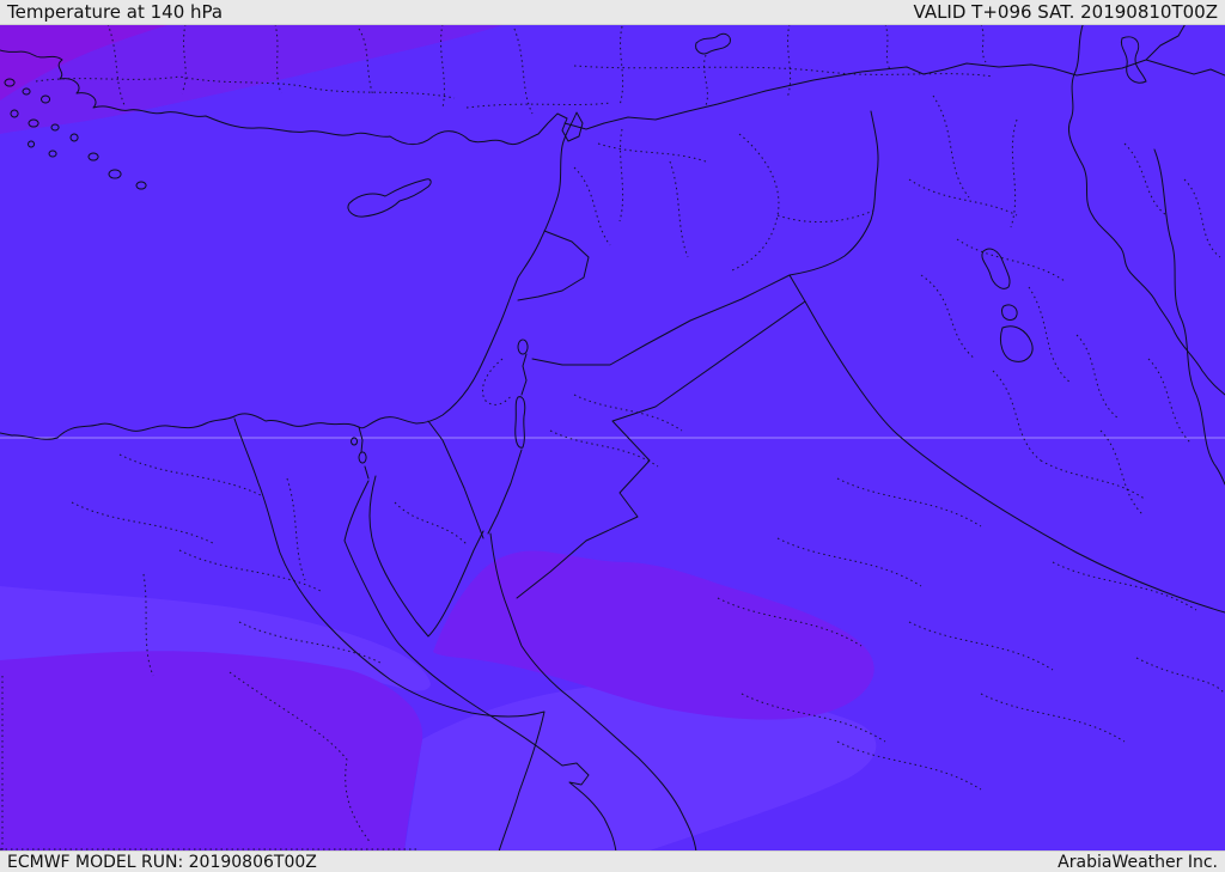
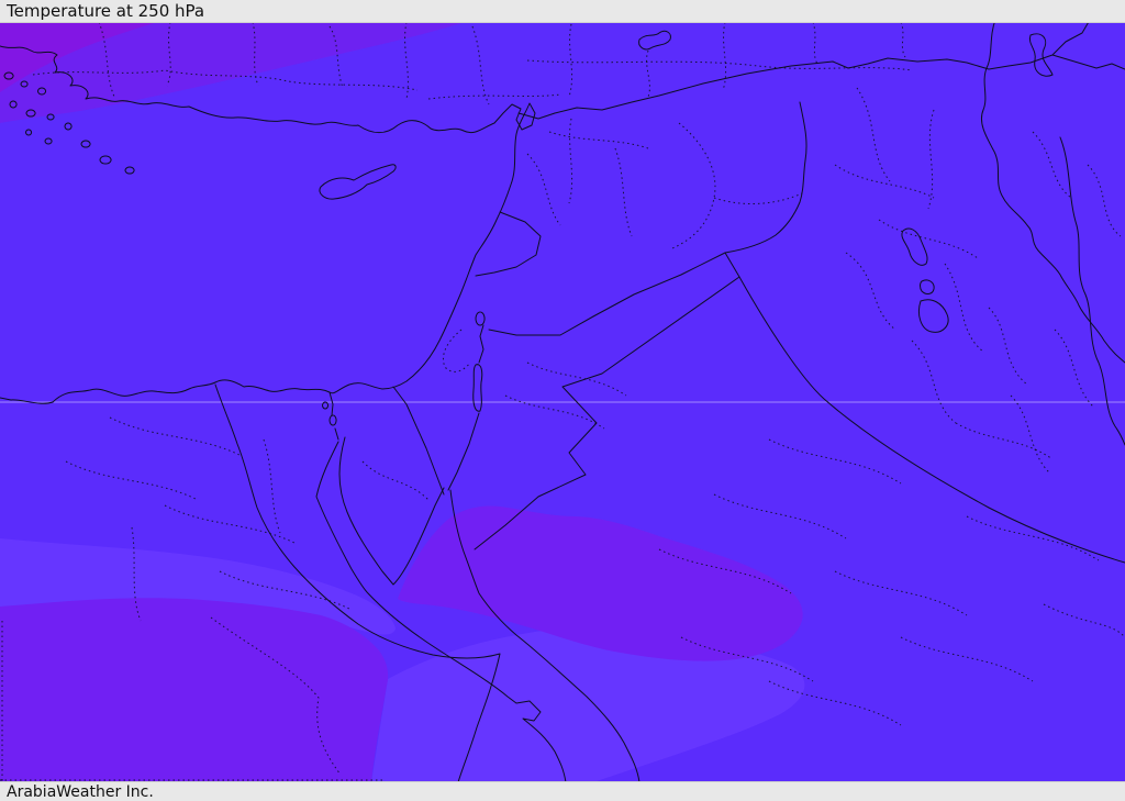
- Temperature at 140 hPa
+ Temperature at 250 hPa
- VALID T+096 SAT. 20190810T00Z
- ECMWF MODEL RUN: 20190806T00Z
  ArabiaWeather Inc.
